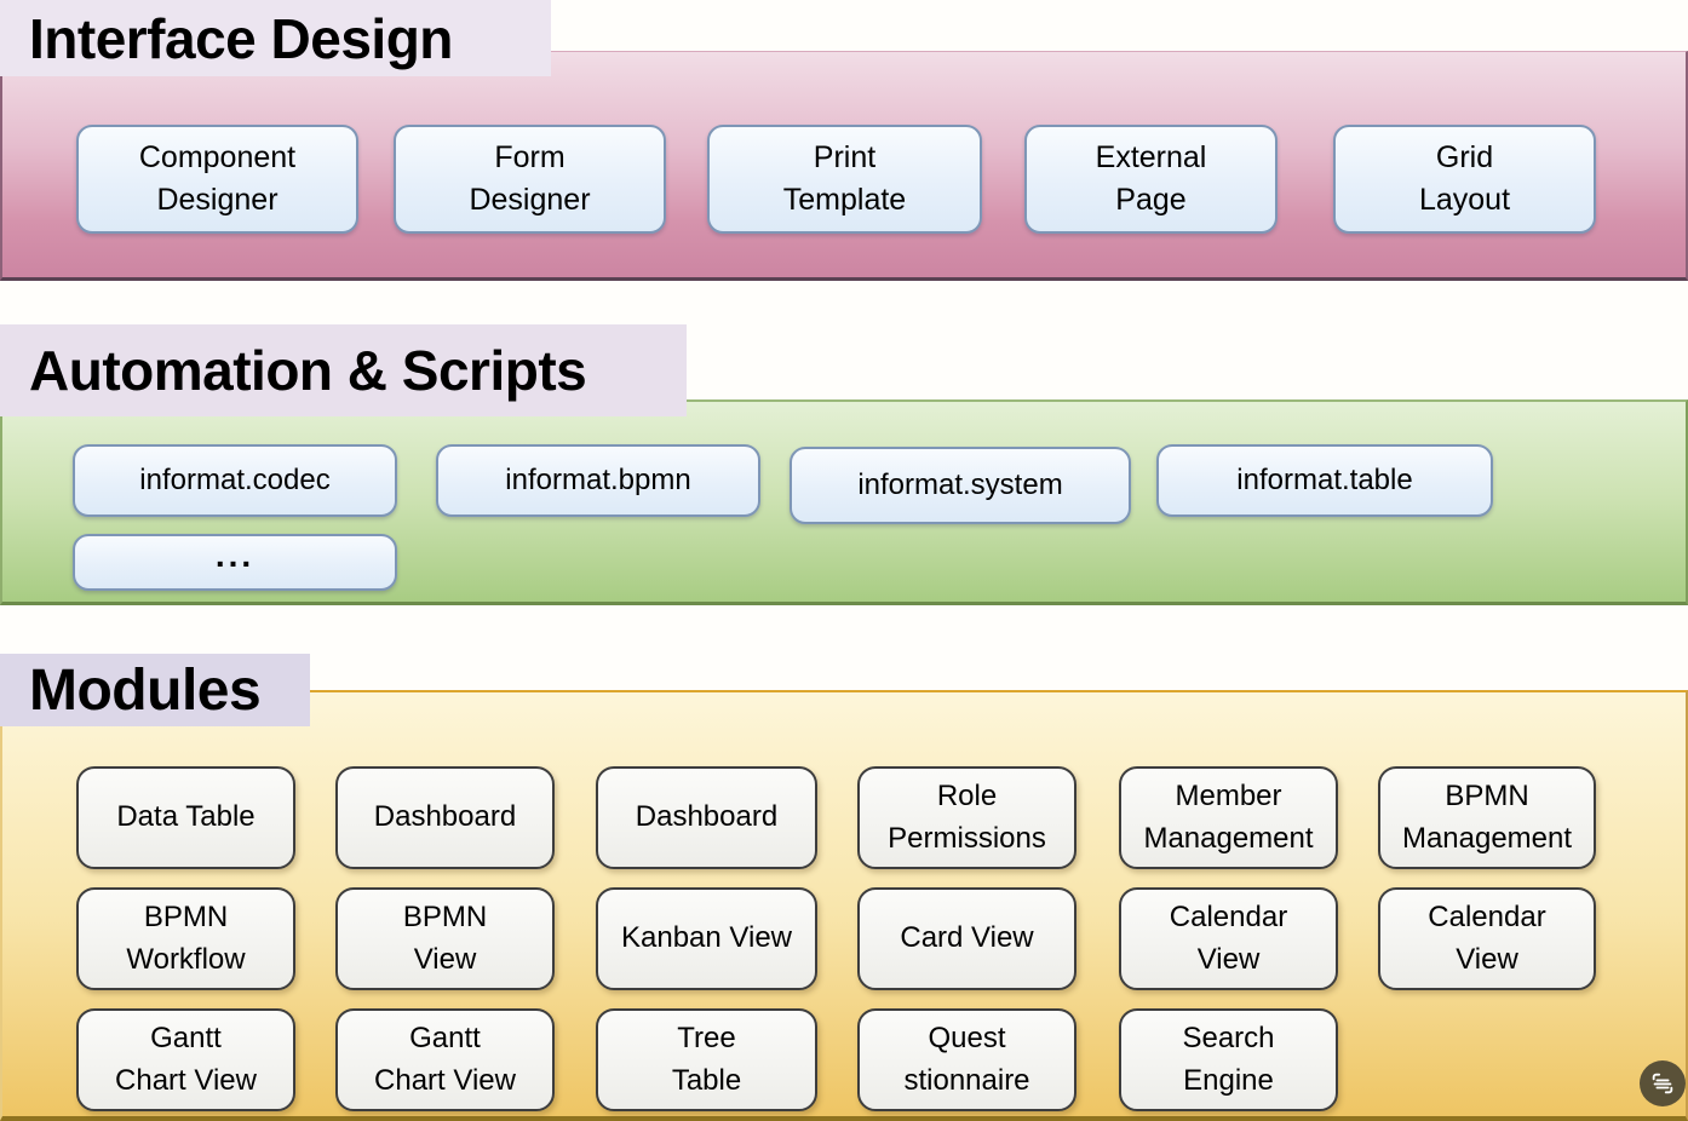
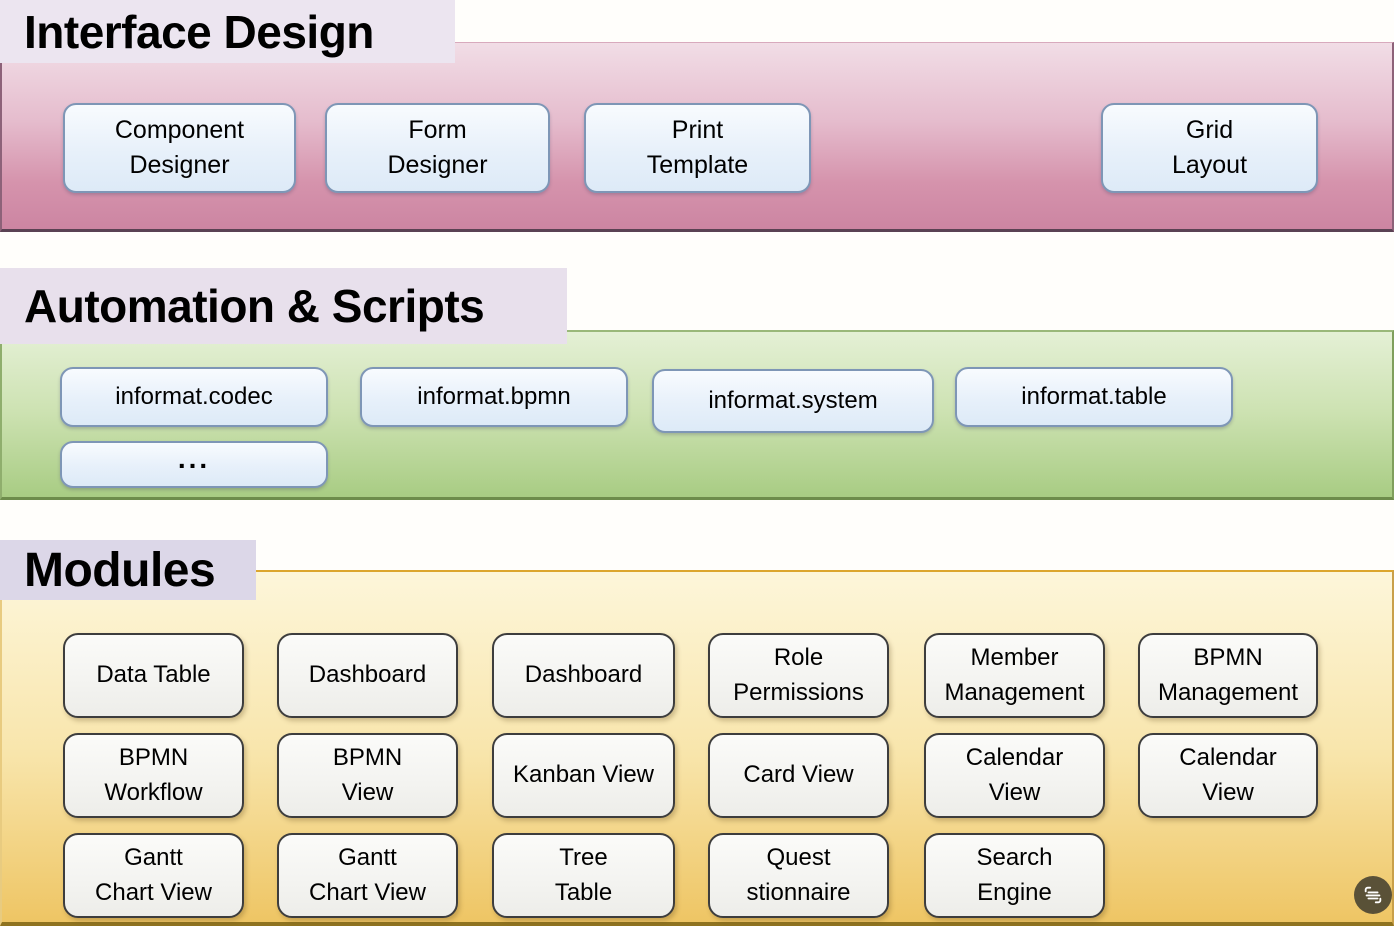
  Interface Design
  Component
  Designer
  Form
  Designer
  Print
  Template
- External
- Page
  Grid
  Layout
  Automation & Scripts
  informat.codec
  informat.bpmn
  informat.system
  informat.table
  ...
  Modules
  Data Table
  Dashboard
  Dashboard
  Role
  Permissions
  Member
  Management
  BPMN
  Management
  BPMN
  Workflow
  BPMN
  View
  Kanban View
  Card View
  Calendar
  View
  Calendar
  View
  Gantt
  Chart View
  Gantt
  Chart View
  Tree
  Table
  Quest
  stionnaire
  Search
  Engine
